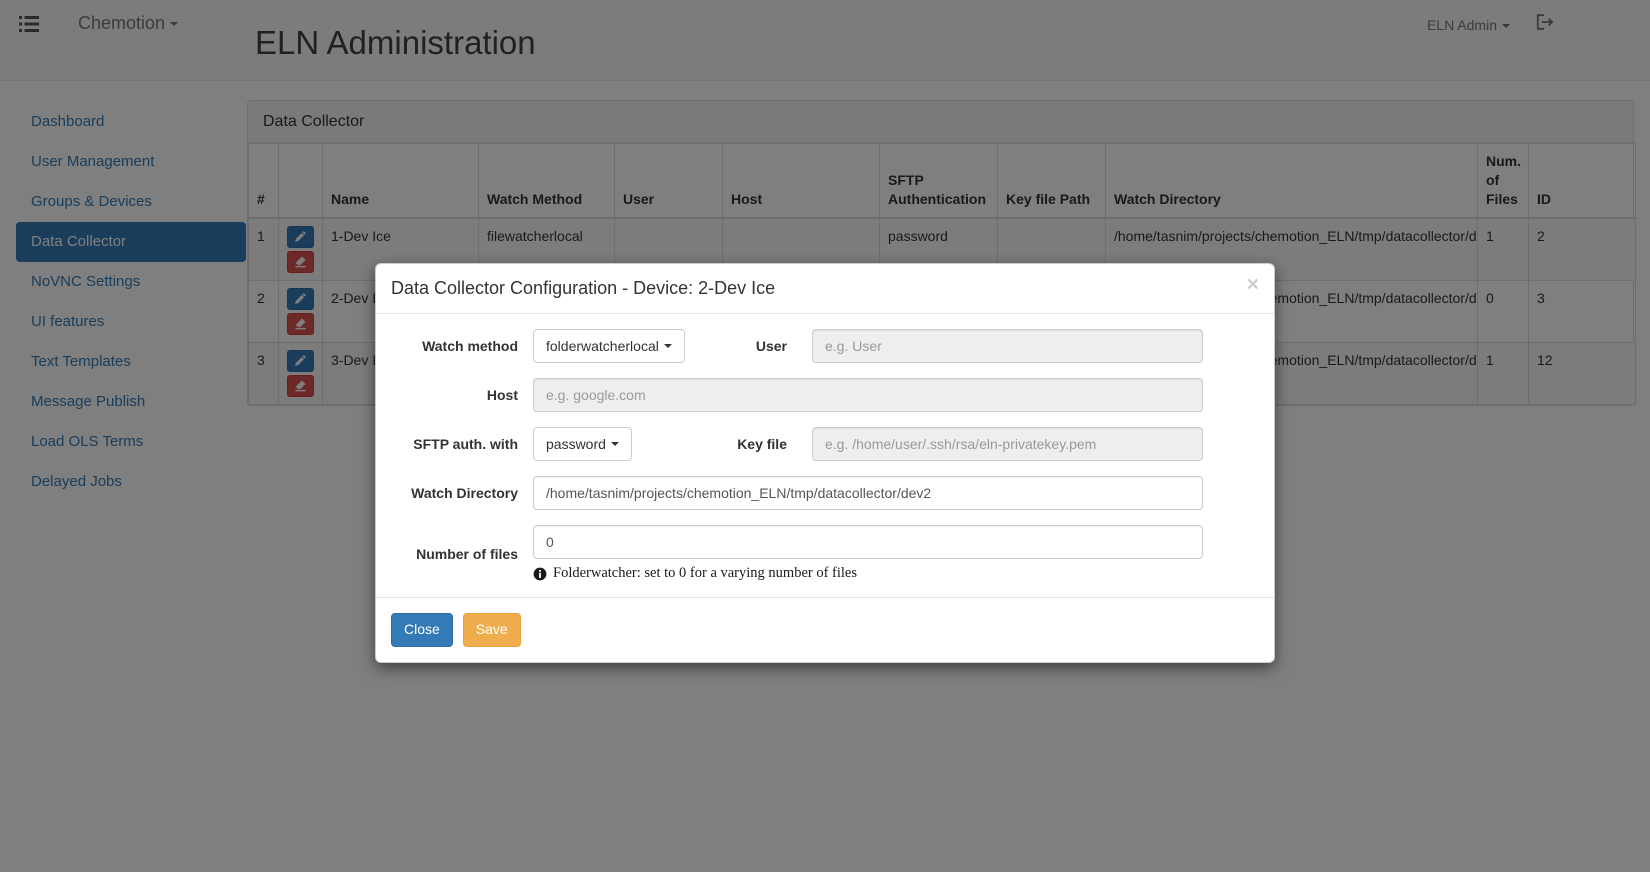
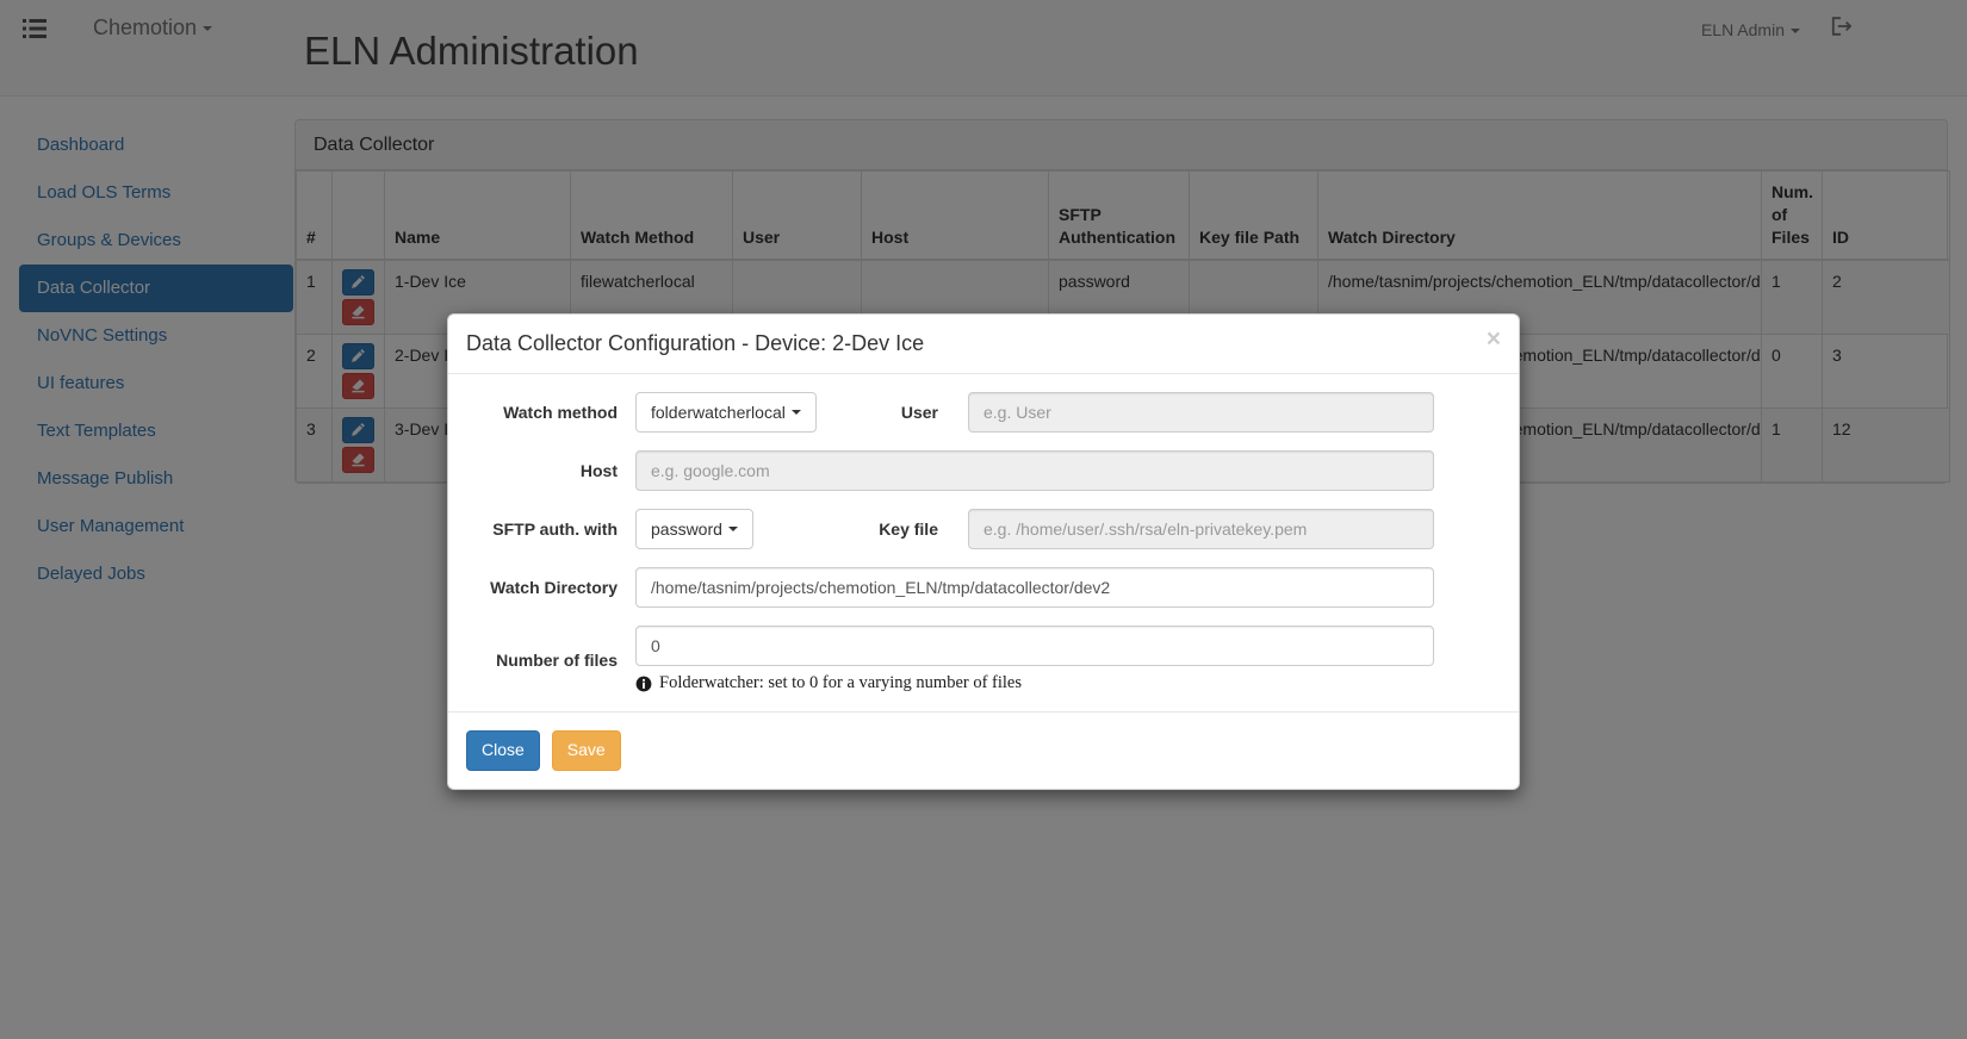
  Chemotion
  ELN Administration
  ELN Admin
  Dashboard
- User Management
+ Load OLS Terms
  Groups & Devices
  Data Collector
  NoVNC Settings
  UI features
  Text Templates
  Message Publish
- Load OLS Terms
+ User Management
  Delayed Jobs
  Data Collector
  #		Name	Watch Method	User	Host	SFTP Authentication	Key file Path	Watch Directory	Num. of Files	ID
  1		1-Dev Ice	filewatcherlocal			password		/home/tasnim/projects/chemotion_ELN/tmp/datacollector/d	1	2
  Data Collector Configuration - Device: 2-Dev Ice
  ×
  Watch method
  folderwatcherlocal
  User
  e.g. User
  Host
  e.g. google.com
  SFTP auth. with
  password
  Key file
  e.g. /home/user/.ssh/rsa/eln-privatekey.pem
  Watch Directory
  /home/tasnim/projects/chemotion_ELN/tmp/datacollector/dev2
  Number of files
  0
  Folderwatcher: set to 0 for a varying number of files
  Close
  Save
